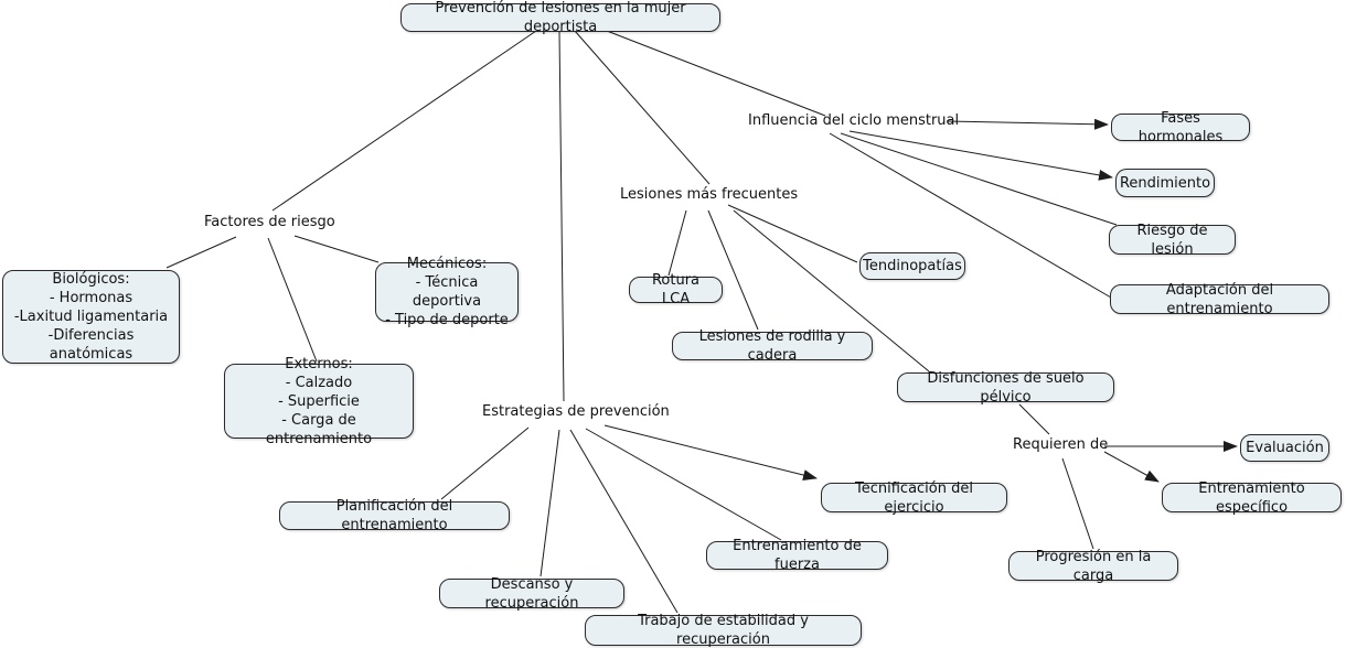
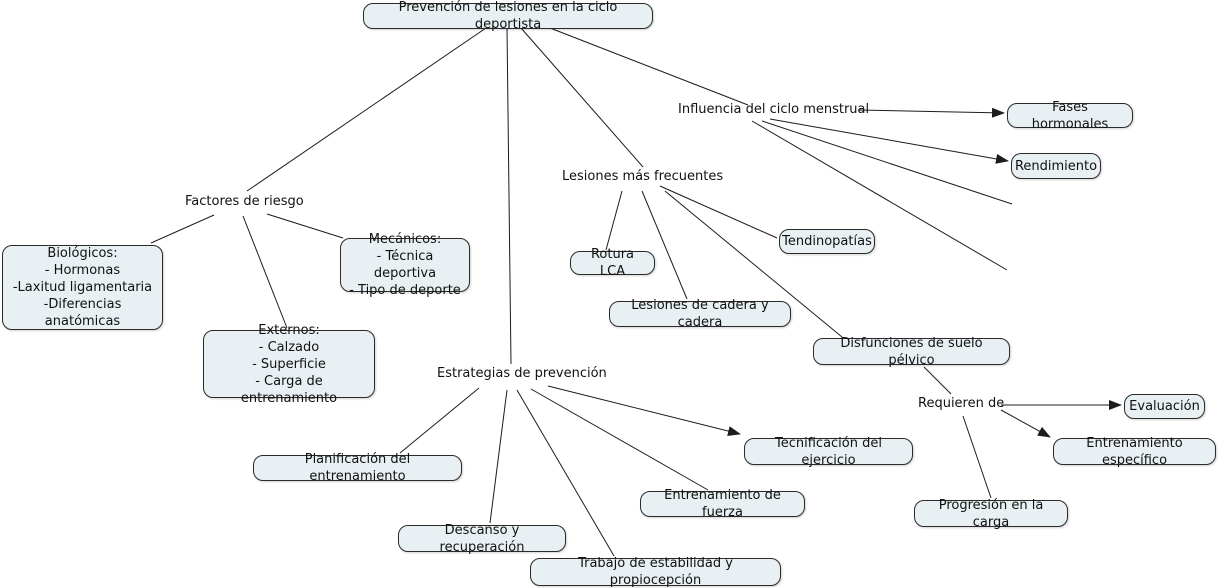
- Prevención de lesiones en la mujer deportista
+ Prevención de lesiones en la ciclo deportista
  Biológicos:
  - Hormonas
  -Laxitud ligamentaria
  -Diferencias anatómicas
  Mecánicos:
  - Técnica deportiva
  - Tipo de deporte
  Externos:
  - Calzado
  - Superficie
  - Carga de entrenamiento
  Rotura LCA
  Tendinopatías
- Lesiones de rodilla y cadera
+ Lesiones de cadera y cadera
  Disfunciones de suelo pélvico
  Fases hormonales
  Rendimiento
- Riesgo de lesión
- Adaptación del entrenamiento
  Evaluación
  Entrenamiento específico
  Progresión en la carga
  Planificación del entrenamiento
  Descanso y recuperación
- Trabajo de estabilidad y recuperación
+ Trabajo de estabilidad y propiocepción
  Entrenamiento de fuerza
  Tecnificación del ejercicio
  Factores de riesgo
  Lesiones más frecuentes
  Influencia del ciclo menstrual
  Estrategias de prevención
  Requieren de
